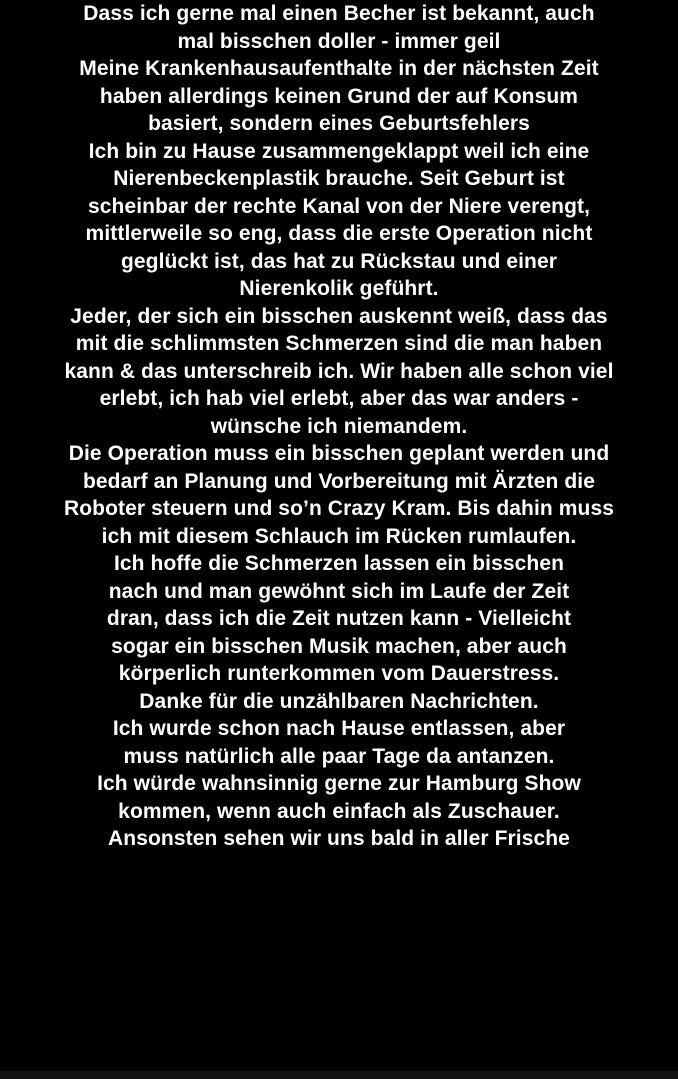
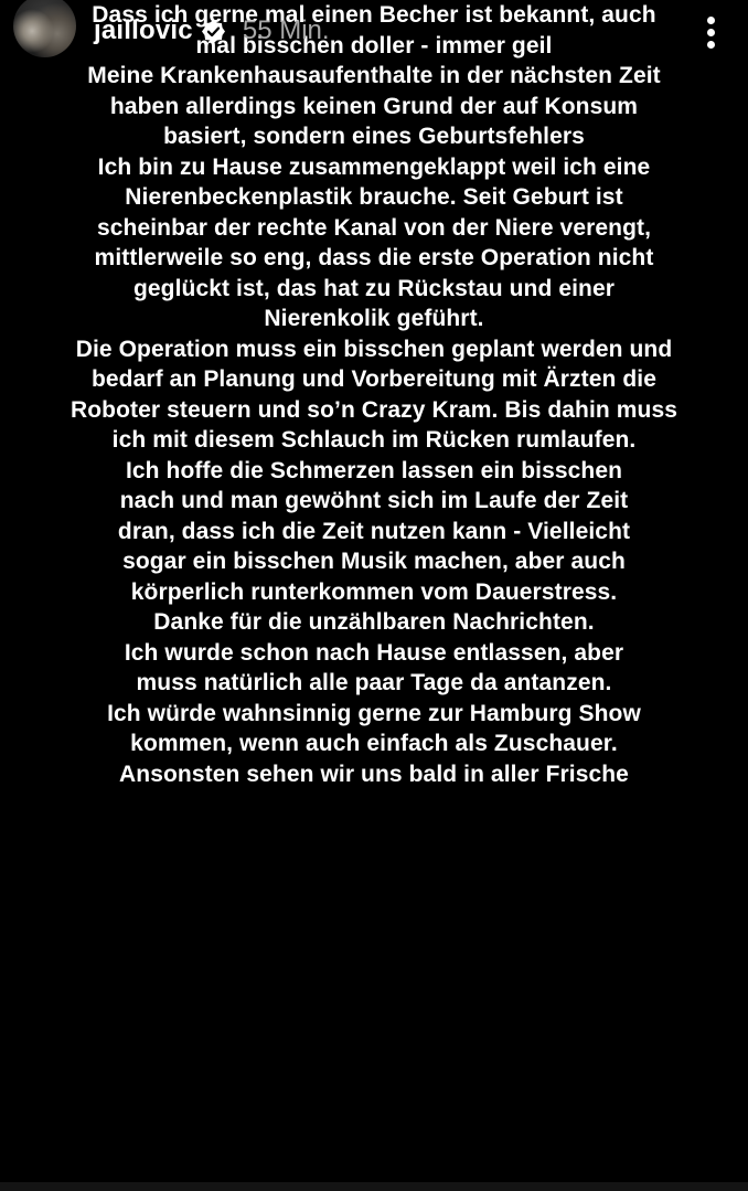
+ jaillovic
+ 55 Min.
  Dass ich gerne mal einen Becher ist bekannt, auch
  mal bisschen doller - immer geil
  Meine Krankenhausaufenthalte in der nächsten Zeit
  haben allerdings keinen Grund der auf Konsum
  basiert, sondern eines Geburtsfehlers
  Ich bin zu Hause zusammengeklappt weil ich eine
  Nierenbeckenplastik brauche. Seit Geburt ist
  scheinbar der rechte Kanal von der Niere verengt,
  mittlerweile so eng, dass die erste Operation nicht
  geglückt ist, das hat zu Rückstau und einer
  Nierenkolik geführt.
- Jeder, der sich ein bisschen auskennt weiß, dass das
- mit die schlimmsten Schmerzen sind die man haben
- kann & das unterschreib ich. Wir haben alle schon viel
- erlebt, ich hab viel erlebt, aber das war anders -
- wünsche ich niemandem.
  Die Operation muss ein bisschen geplant werden und
  bedarf an Planung und Vorbereitung mit Ärzten die
  Roboter steuern und so’n Crazy Kram. Bis dahin muss
  ich mit diesem Schlauch im Rücken rumlaufen.
  Ich hoffe die Schmerzen lassen ein bisschen
  nach und man gewöhnt sich im Laufe der Zeit
  dran, dass ich die Zeit nutzen kann - Vielleicht
  sogar ein bisschen Musik machen, aber auch
  körperlich runterkommen vom Dauerstress.
  Danke für die unzählbaren Nachrichten.
  Ich wurde schon nach Hause entlassen, aber
  muss natürlich alle paar Tage da antanzen.
  Ich würde wahnsinnig gerne zur Hamburg Show
  kommen, wenn auch einfach als Zuschauer.
  Ansonsten sehen wir uns bald in aller Frische
